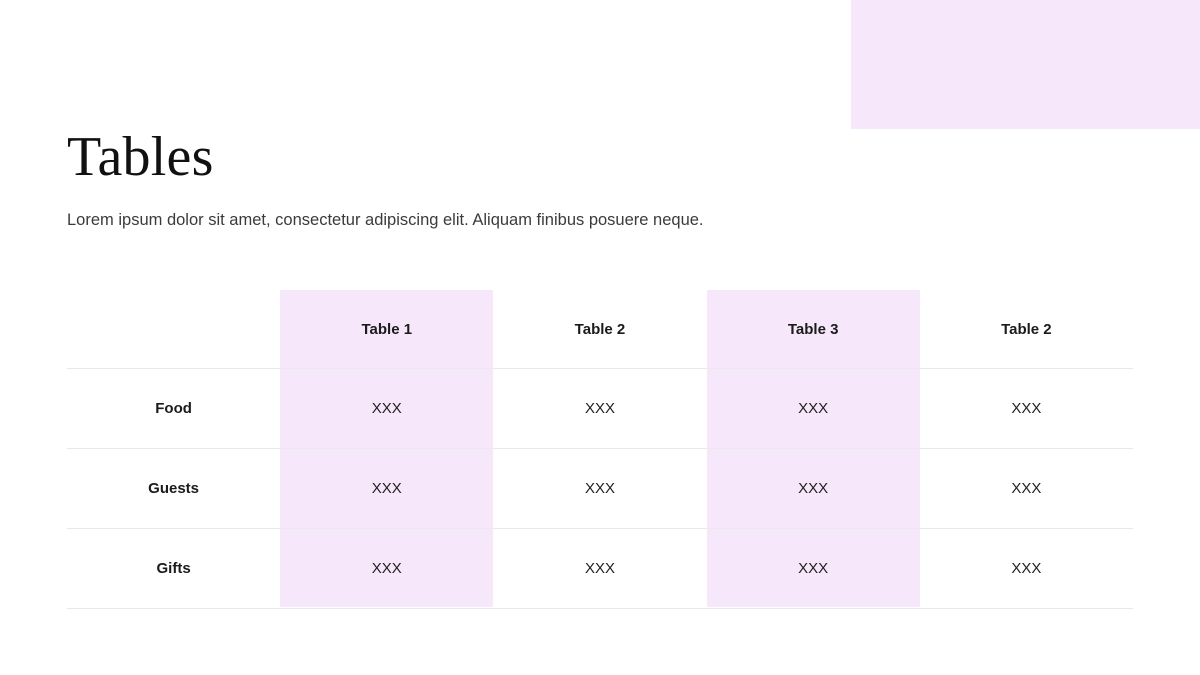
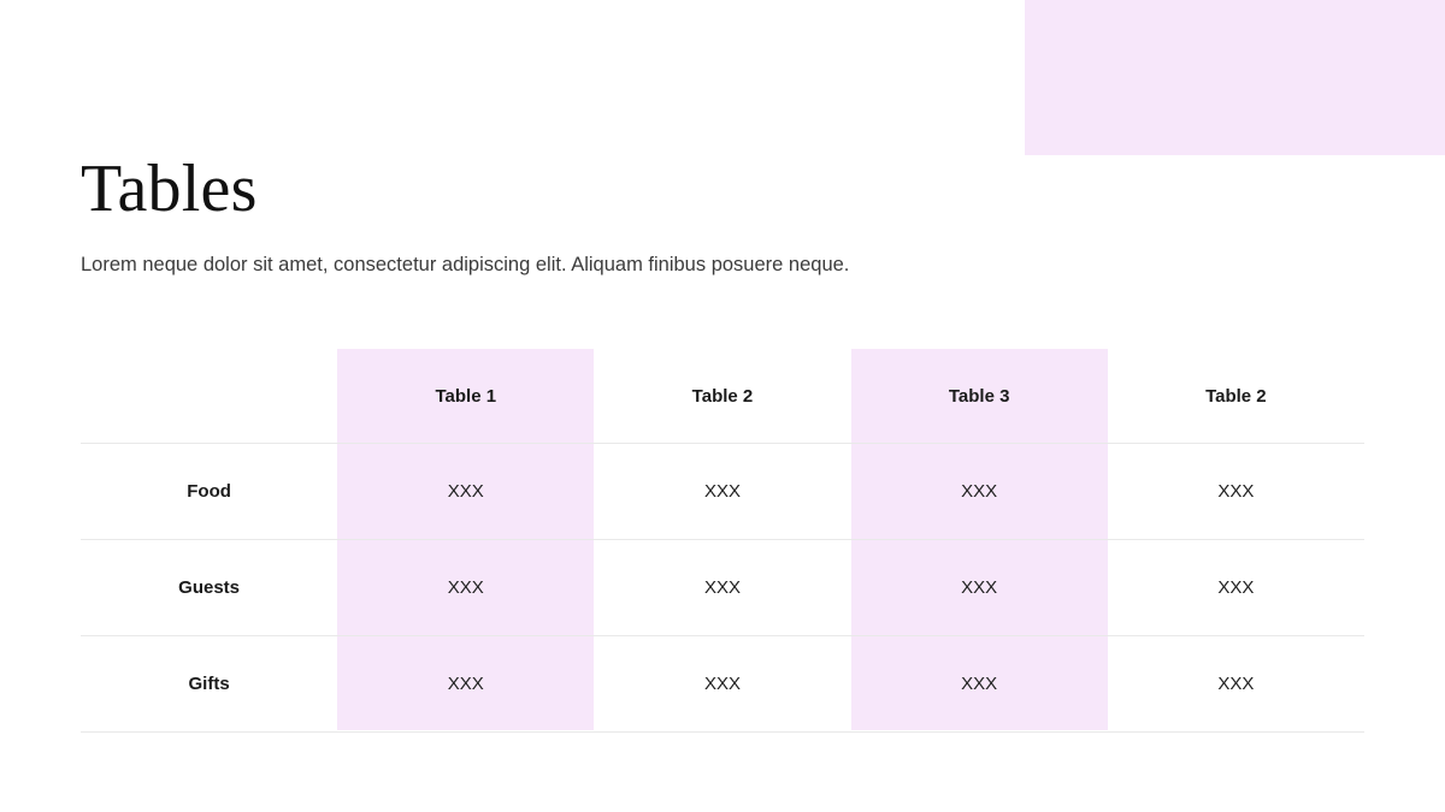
  Tables
- Lorem ipsum dolor sit amet, consectetur adipiscing elit. Aliquam finibus posuere neque.
+ Lorem neque dolor sit amet, consectetur adipiscing elit. Aliquam finibus posuere neque.
  	Table 1	Table 2	Table 3	Table 2
  Food	XXX	XXX	XXX	XXX
  Guests	XXX	XXX	XXX	XXX
  Gifts	XXX	XXX	XXX	XXX
